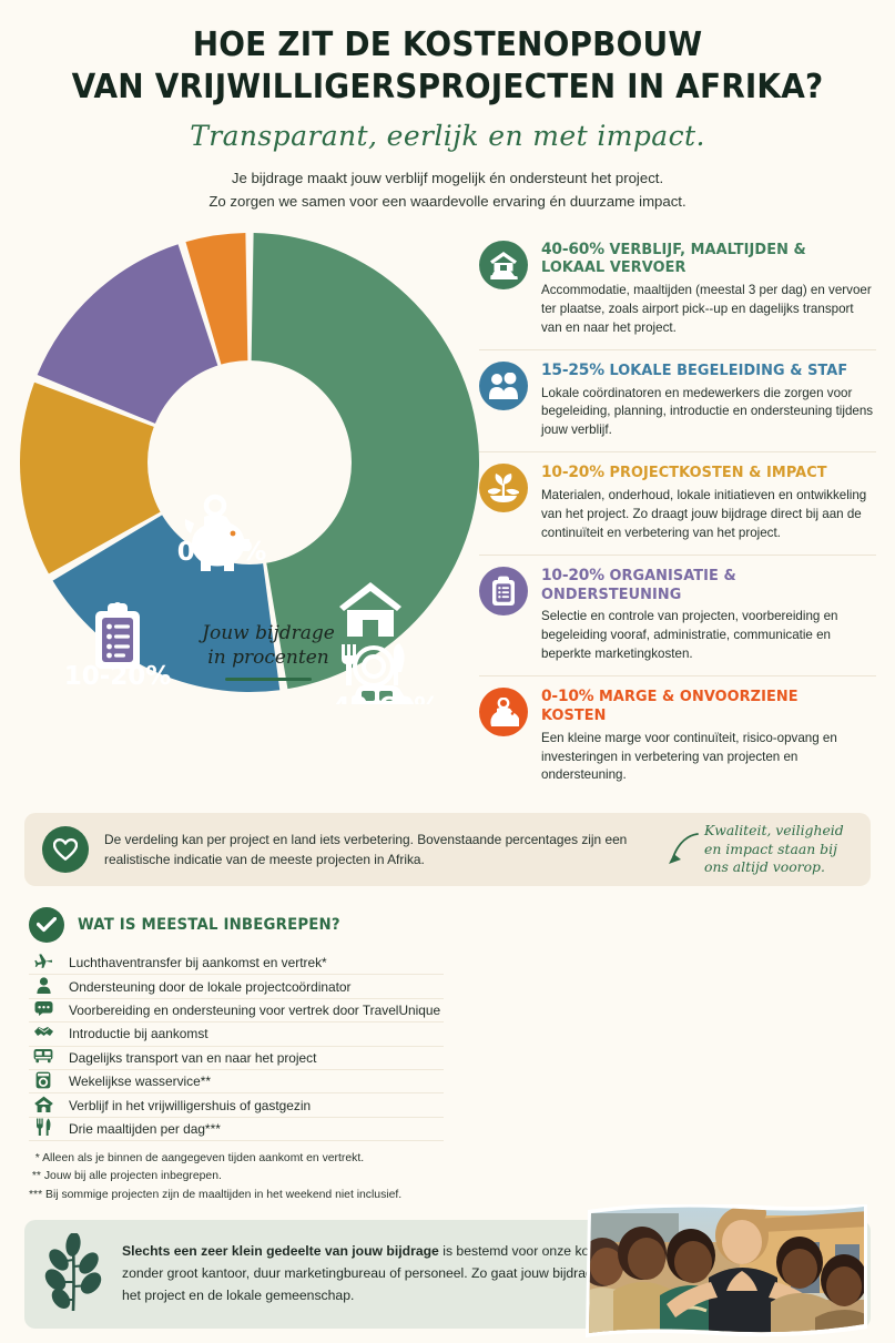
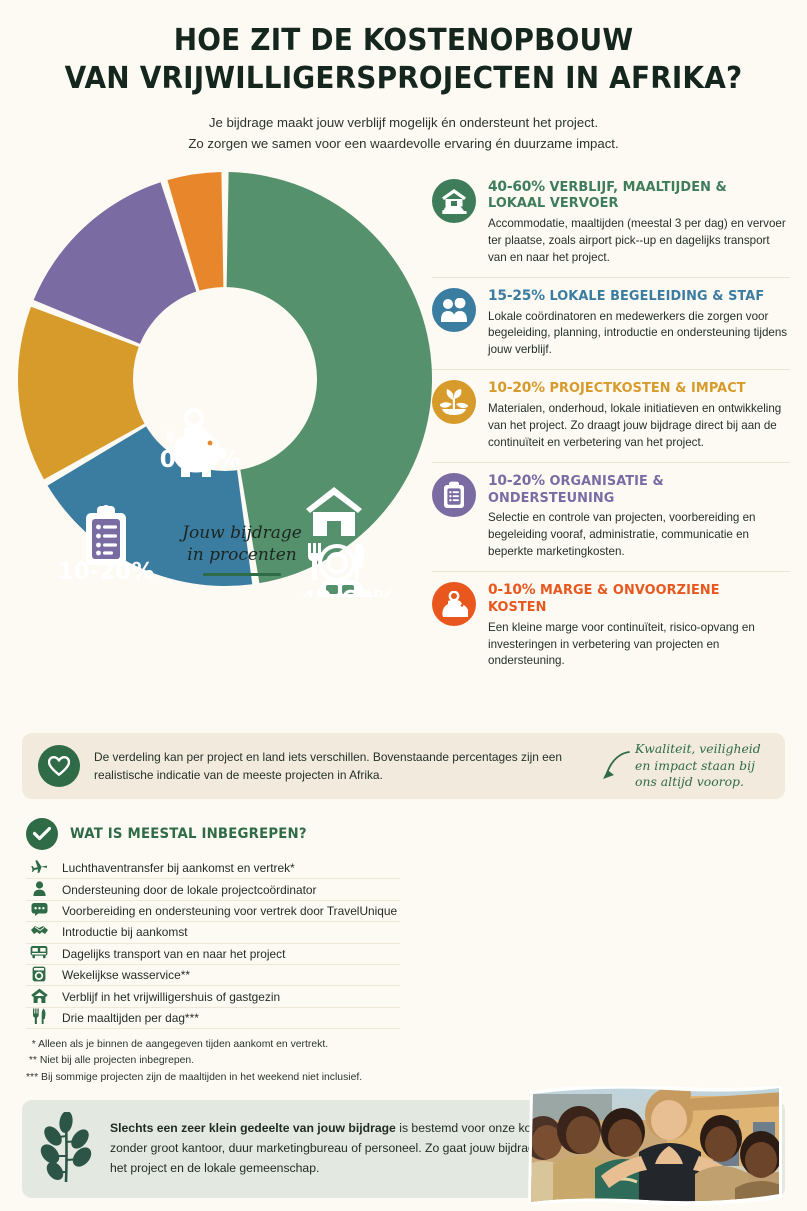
  HOE ZIT DE KOSTENOPBOUW
  VAN VRIJWILLIGERSPROJECTEN IN AFRIKA?
- Transparant, eerlijk en met impact.
  Je bijdrage maakt jouw verblijf mogelijk én ondersteunt het project.
  Zo zorgen we samen voor een waardevolle ervaring én duurzame impact.
  10-20%
  0-10%
  Jouw bijdrage
  in procenten
  40-60% VERBLIJF, MAALTIJDEN & LOKAAL VERVOER
  Accommodatie, maaltijden (meestal 3 per dag) en vervoer ter plaatse, zoals airport pick--up en dagelijks transport van en naar het project.
  15-25% LOKALE BEGELEIDING & STAF
  Lokale coördinatoren en medewerkers die zorgen voor begeleiding, planning, introductie en ondersteuning tijdens jouw verblijf.
  10-20% PROJECTKOSTEN & IMPACT
  Materialen, onderhoud, lokale initiatieven en ontwikkeling van het project. Zo draagt jouw bijdrage direct bij aan de continuïteit en verbetering van het project.
  10-20% ORGANISATIE & ONDERSTEUNING
  Selectie en controle van projecten, voorbereiding en begeleiding vooraf, administratie, communicatie en beperkte marketingkosten.
  0-10% MARGE & ONVOORZIENE KOSTEN
  Een kleine marge voor continuïteit, risico-opvang en investeringen in verbetering van projecten en ondersteuning.
- De verdeling kan per project en land iets verbetering. Bovenstaande percentages zijn een realistische indicatie van de meeste projecten in Afrika.
+ De verdeling kan per project en land iets verschillen. Bovenstaande percentages zijn een realistische indicatie van de meeste projecten in Afrika.
  Kwaliteit, veiligheid
  en impact staan bij
  ons altijd voorop.
  WAT IS MEESTAL INBEGREPEN?
  Luchthaventransfer bij aankomst en vertrek*
  Ondersteuning door de lokale projectcoördinator
  Voorbereiding en ondersteuning voor vertrek door TravelUnique
  Introductie bij aankomst
  Dagelijks transport van en naar het project
  Wekelijkse wasservice**
  Verblijf in het vrijwilligershuis of gastgezin
  Drie maaltijden per dag***
  * Alleen als je binnen de aangegeven tijden aankomt en vertrekt.
- ** Jouw bij alle projecten inbegrepen.
+ ** Niet bij alle projecten inbegrepen.
  *** Bij sommige projecten zijn de maaltijden in het weekend niet inclusief.
  Slechts een zeer klein gedeelte van jouw bijdrage is bestemd voor onze ko zonder groot kantoor, duur marketingbureau of personeel. Zo gaat jouw bijdra het project en de lokale gemeenschap.
